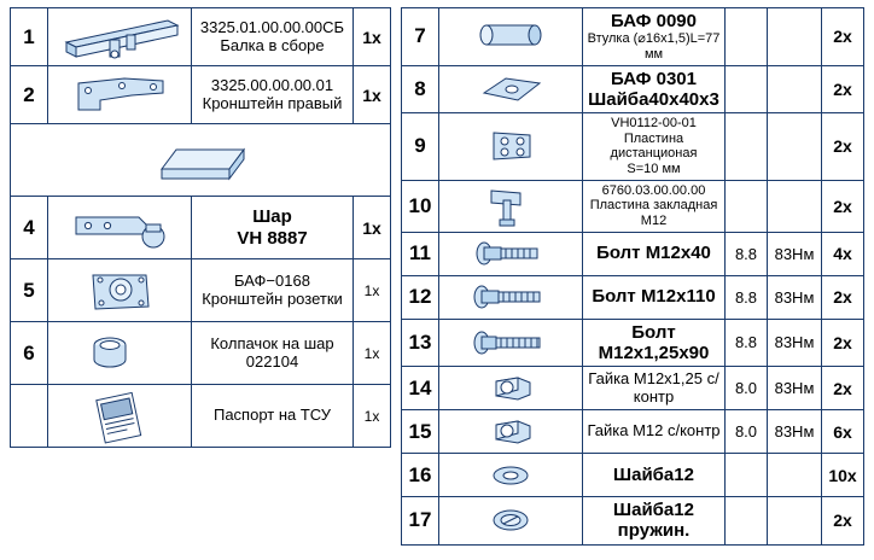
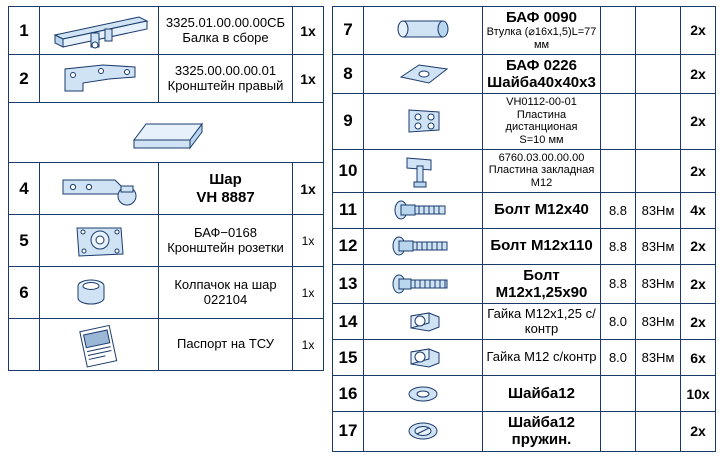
  1		3325.01.00.00.00СБ Балка в сборе	1x
  2		3325.00.00.00.01 Кронштейн правый	1x
  4		Шар VH 8887	1x
  5		БАФ−0168 Кронштейн розетки	1x
  6		Колпачок на шар 022104	1x
  		Паспорт на ТСУ	1x
  7		БАФ 0090 Втулка (⌀16x1,5)L=77 мм			2x
- 8		БАФ 0301 Шайба40x40x3			2x
+ 8		БАФ 0226 Шайба40x40x3			2x
  9		VH0112-00-01 Пластина дистанционая S=10 мм			2x
  10		6760.03.00.00.00 Пластина закладная M12			2x
  11		Болт М12x40	8.8	83Нм	4x
  12		Болт М12x110	8.8	83Нм	2x
  13		Болт М12x1,25x90	8.8	83Нм	2x
  14		Гайка М12x1,25 с/контр	8.0	83Нм	2x
  15		Гайка М12 с/контр	8.0	83Нм	6x
  16		Шайба12			10x
  17		Шайба12 пружин.			2x
